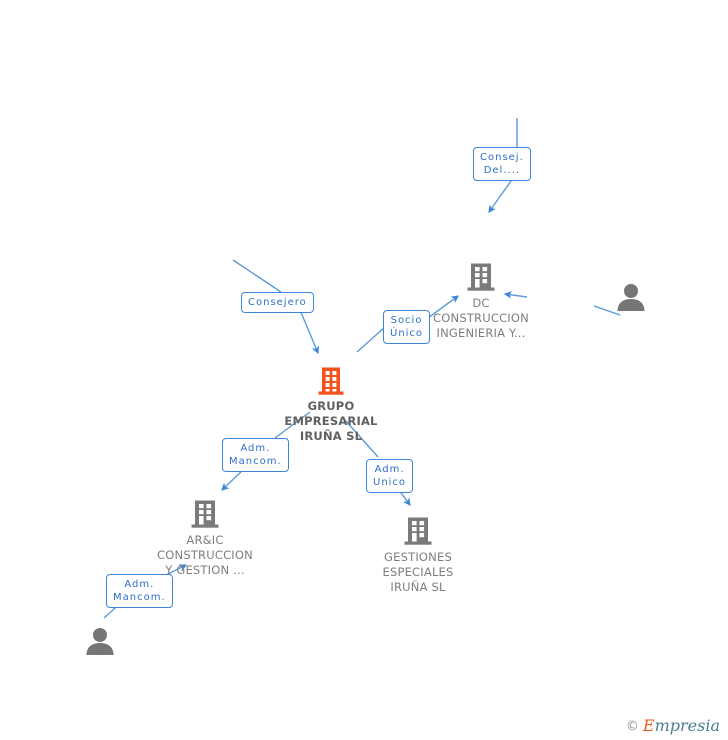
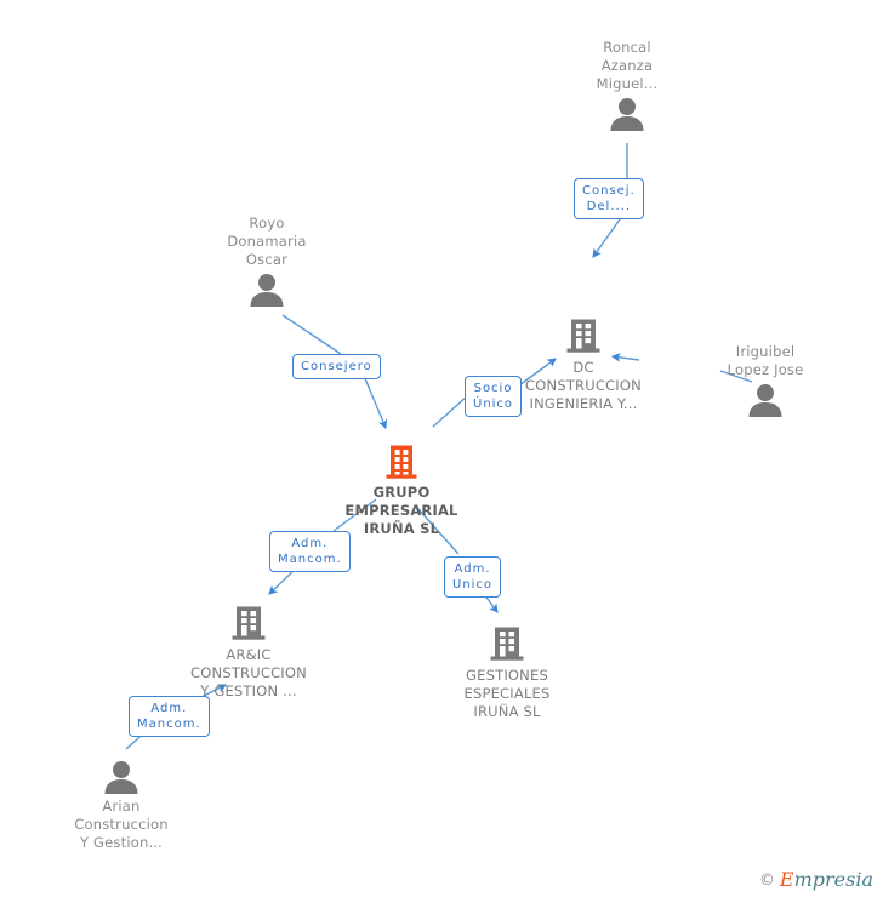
+ Roncal
+ Azanza
+ Miguel...
+ Royo
+ Donamaria
+ Oscar
+ Iriguibel
+ Lopez Jose
+ Arian
+ Construccion
+ Y Gestion...
  DC
  CONSTRUCCION
  INGENIERIA Y...
  AR&IC
  CONSTRUCCION
  Y GESTION ...
  GESTIONES
  ESPECIALES
  IRUÑA SL
  GRUPO
  EMPRESARIAL
  IRUÑA SL
  Consej.
  Del....
  Consejero
  Socio
  Único
  Adm.
  Mancom.
  Adm.
  Unico
  Adm.
  Mancom.
  ©
  Empresia
